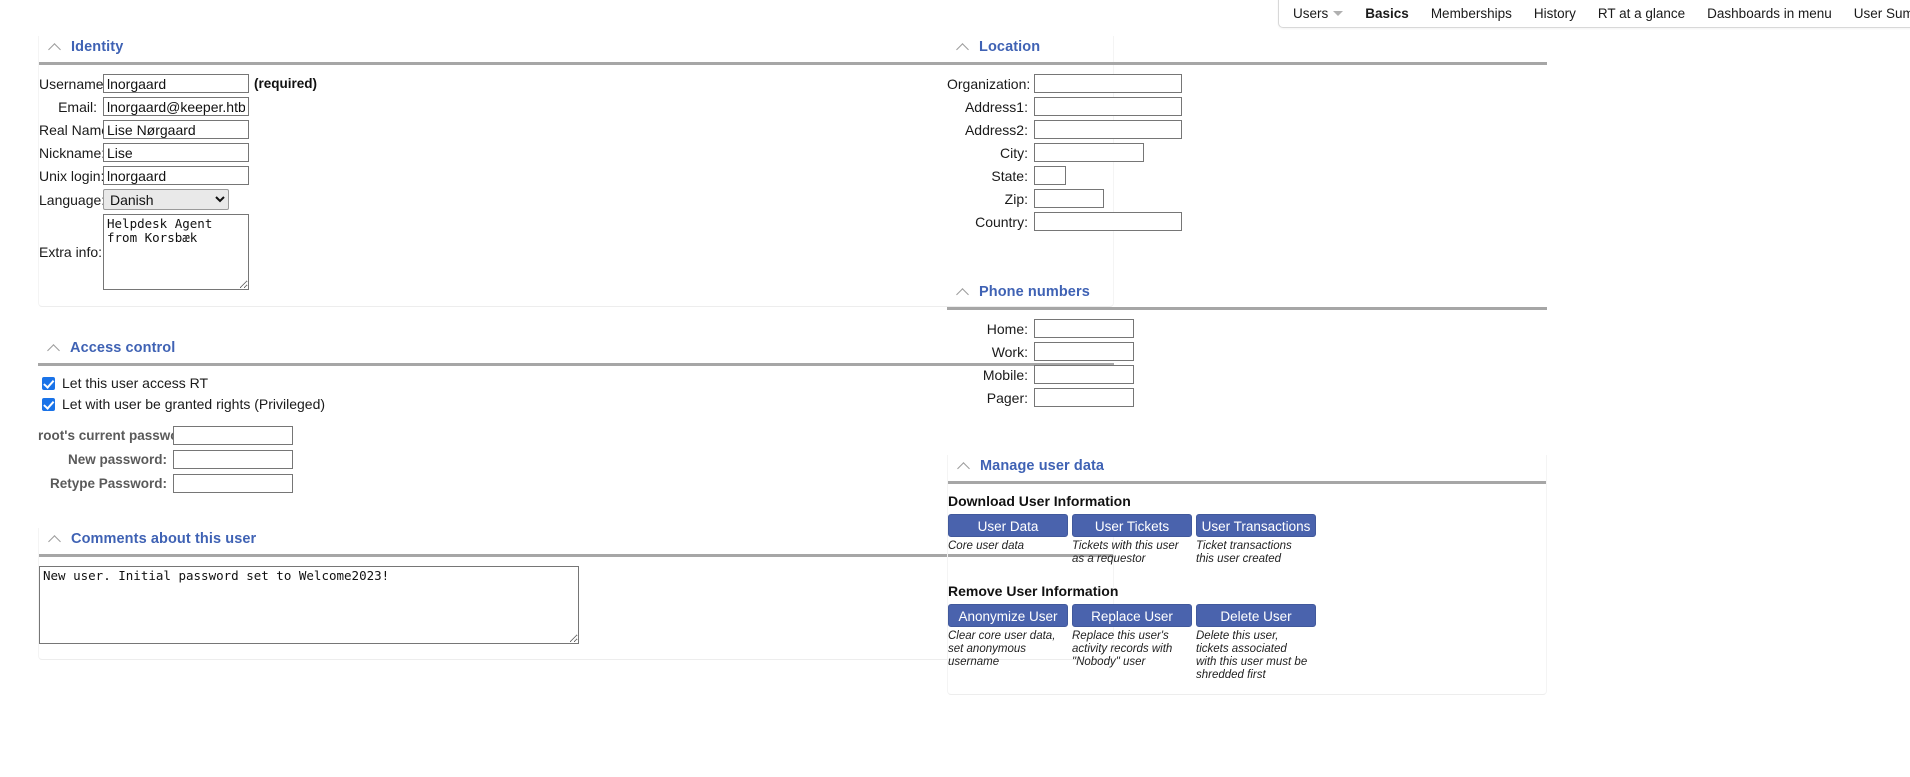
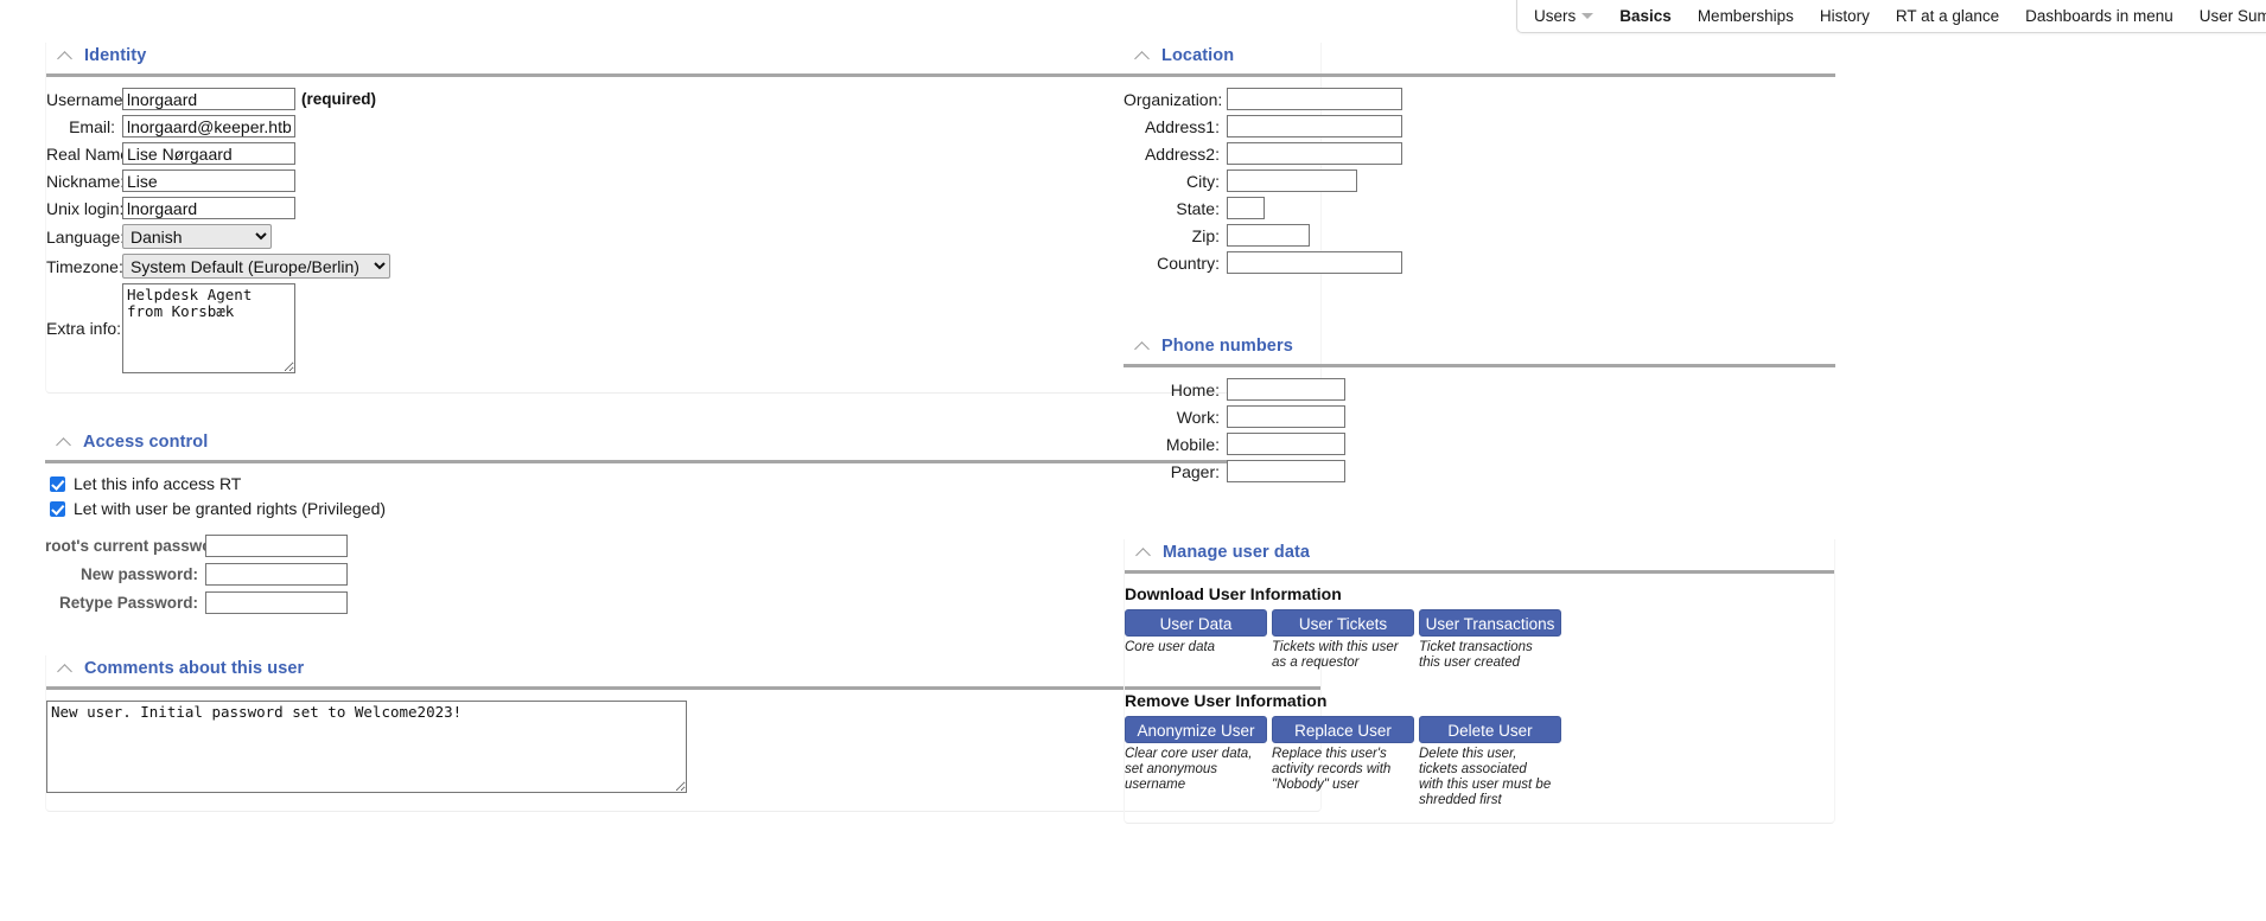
  Users
  Basics
  Memberships
  History
  RT at a glance
  Dashboards in menu
  Identity
  Username
  lnorgaard
  (required)
  Email:
  lnorgaard@keeper.htb
  Real Nam
  Lise Nørgaard
  Nickname
  Lise
  Unix login
  lnorgaard
  Language
  Danish
+ Timezone:
+ System Default (Europe/Berlin)
  Extra info:
  Access control
- Let this user access RT
+ Let this info access RT
  Let with user be granted rights (Privileged)
  root's current passw
  New password:
  Retype Password:
  Comments about this user
  New user. Initial password set to Welcome2023!
  Location
  Organization:
  Address1:
  Address2:
  City:
  State:
  Zip:
  Country:
  Phone numbers
  Home:
  Work:
  Mobile:
  Pager:
  Manage user data
  Download User Information
  User Data
  Core user data
  User Tickets
  Tickets with this user as a requestor
  User Transactions
  Ticket transactions this user created
  Remove User Information
  Anonymize User
  Clear core user data, set anonymous username
  Replace User
  Replace this user's activity records with "Nobody" user
  Delete User
  Delete this user, tickets associated with this user must be shredded first
